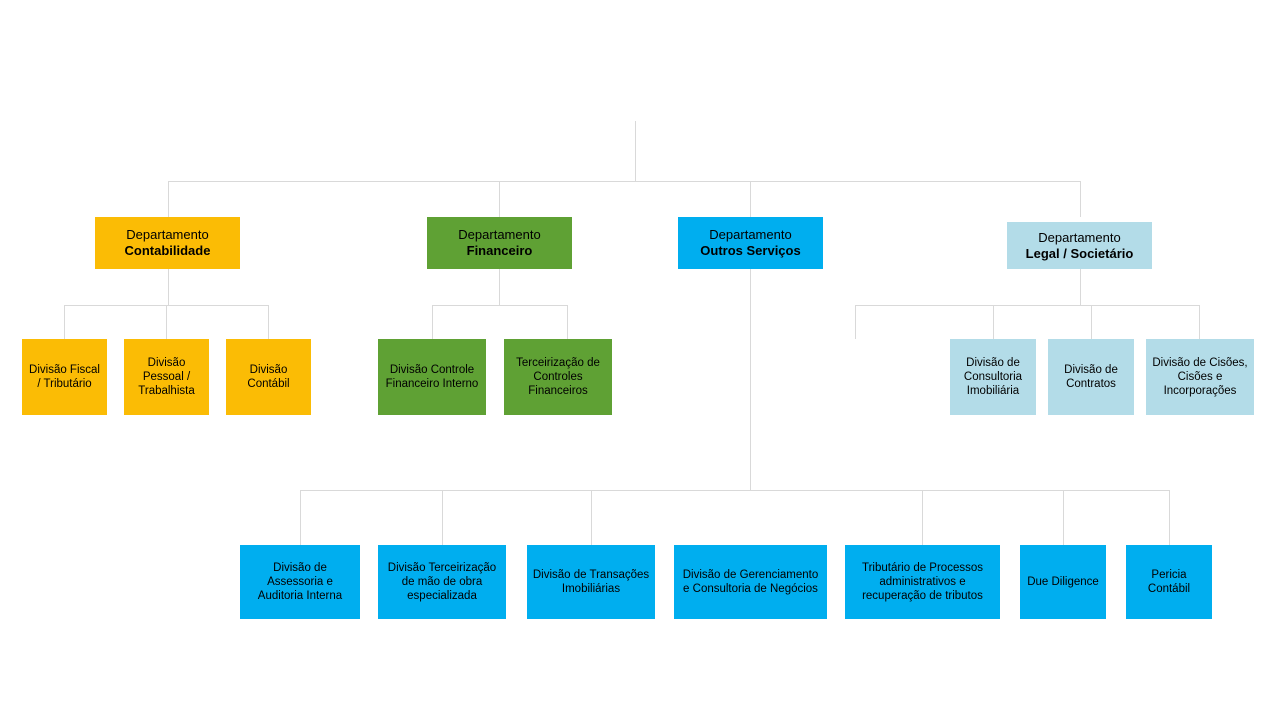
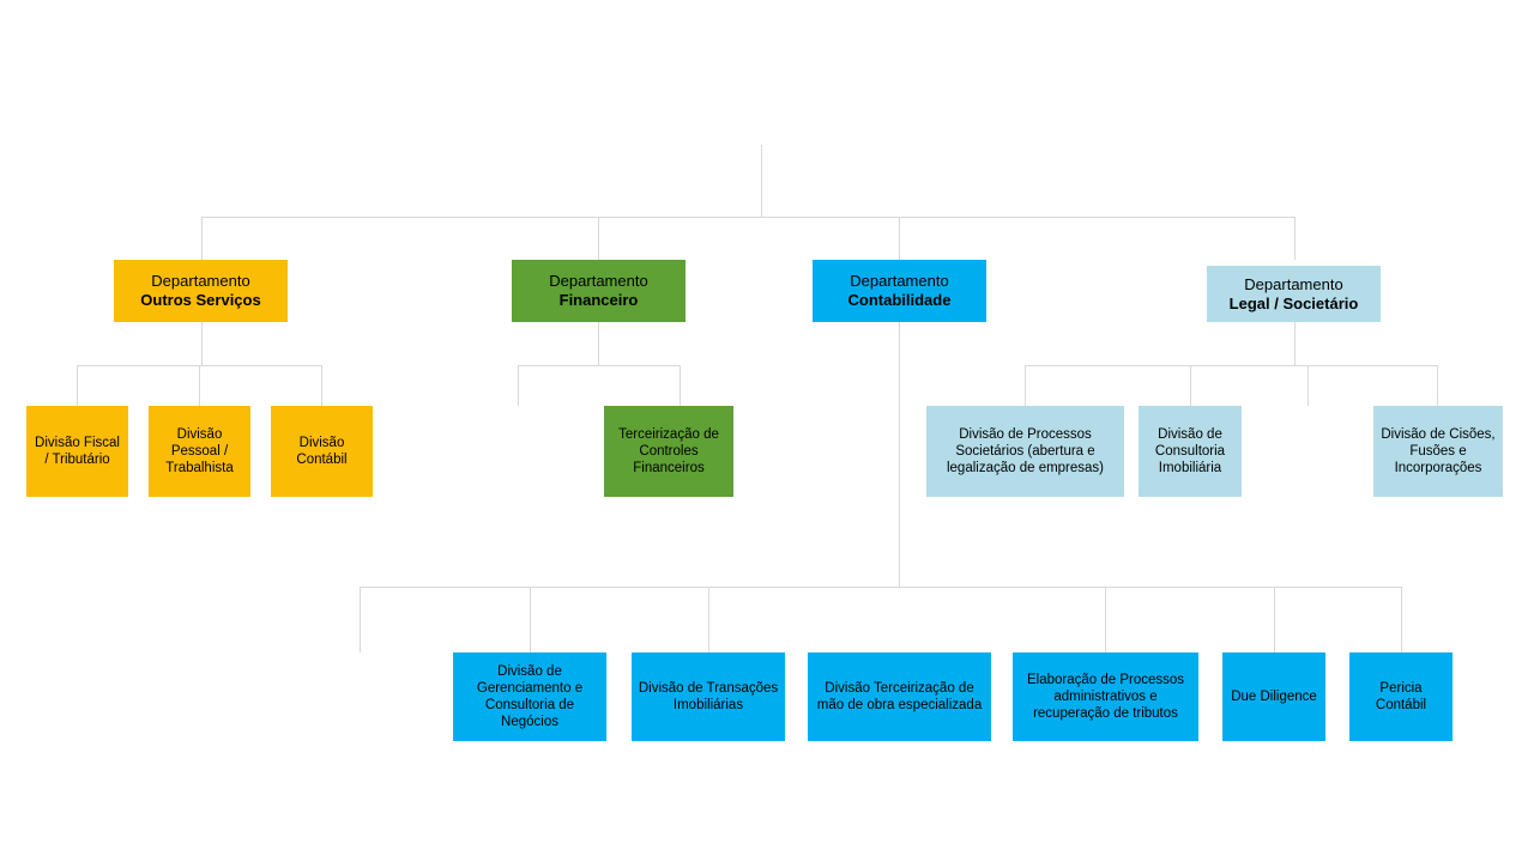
  Departamento
- Contabilidade
+ Outros Serviços
  Departamento
  Financeiro
  Departamento
- Outros Serviços
+ Contabilidade
  Departamento
  Legal / Societário
  Divisão Fiscal / Tributário
  Divisão Pessoal / Trabalhista
  Divisão Contábil
- Divisão Controle Financeiro Interno
  Terceirização de Controles Financeiros
+ Divisão de Processos Societários (abertura e legalização de empresas)
  Divisão de Consultoria Imobiliária
- Divisão de Contratos
- Divisão de Cisões, Cisões e Incorporações
+ Divisão de Cisões, Fusões e Incorporações
- Divisão de Assessoria e Auditoria Interna
- Divisão Terceirização de mão de obra especializada
+ Divisão de Gerenciamento e Consultoria de Negócios
  Divisão de Transações Imobiliárias
- Divisão de Gerenciamento e Consultoria de Negócios
+ Divisão Terceirização de mão de obra especializada
- Tributário de Processos administrativos e recuperação de tributos
+ Elaboração de Processos administrativos e recuperação de tributos
  Due Diligence
  Pericia Contábil
